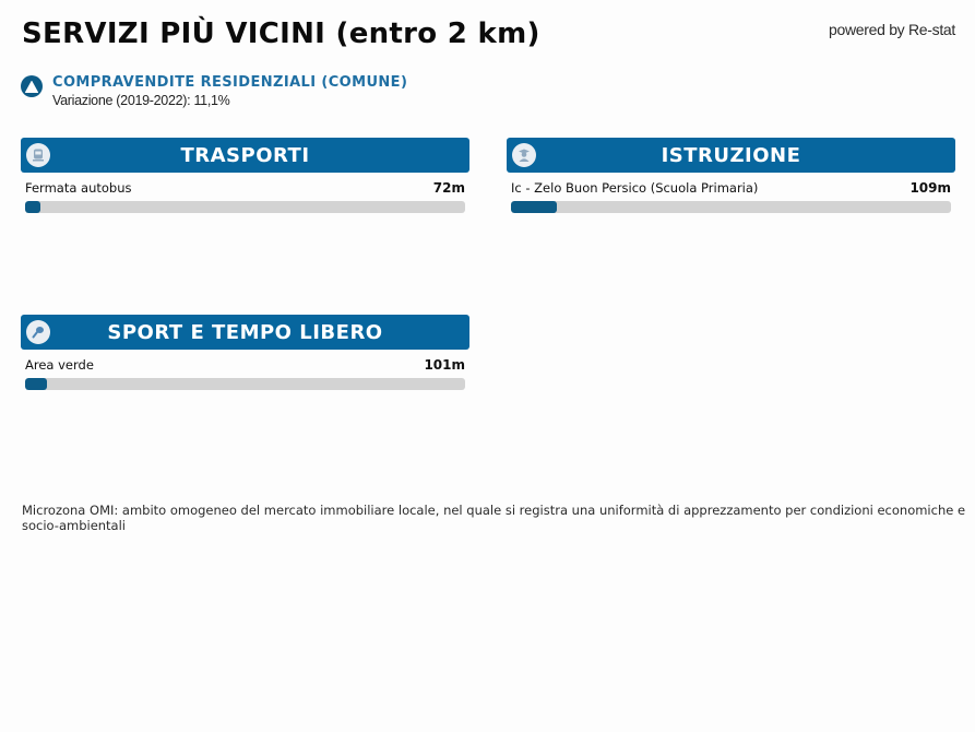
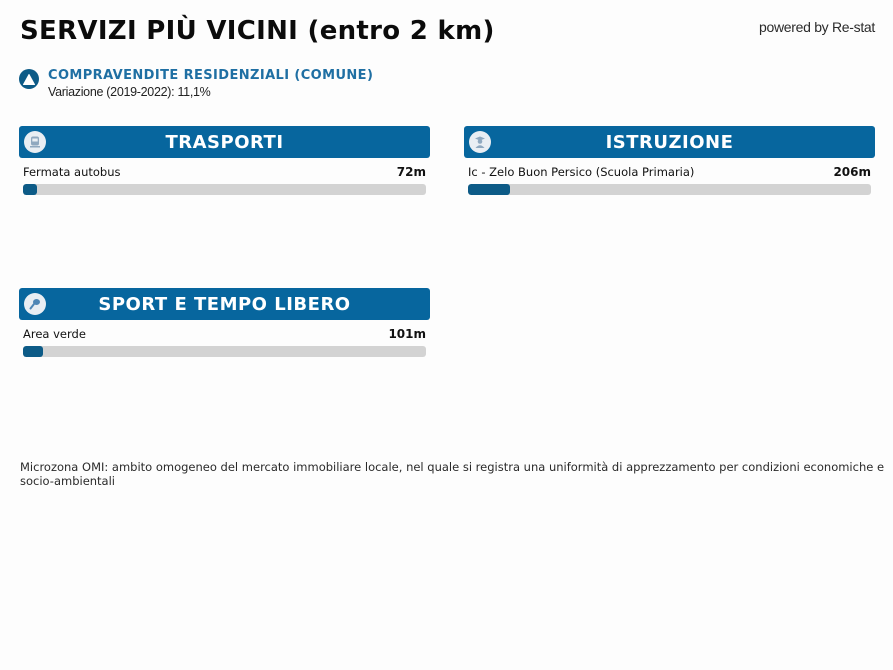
  SERVIZI PIÙ VICINI (entro 2 km)
  powered by Re-stat
  COMPRAVENDITE RESIDENZIALI (COMUNE)
  Variazione (2019-2022): 11,1%
  TRASPORTI
  Fermata autobus
  72m
  ISTRUZIONE
  Ic - Zelo Buon Persico (Scuola Primaria)
- 109m
+ 206m
  SPORT E TEMPO LIBERO
  Area verde
  101m
  Microzona OMI: ambito omogeneo del mercato immobiliare locale, nel quale si registra una uniformità di apprezzamento per condizioni economiche e socio-ambientali
